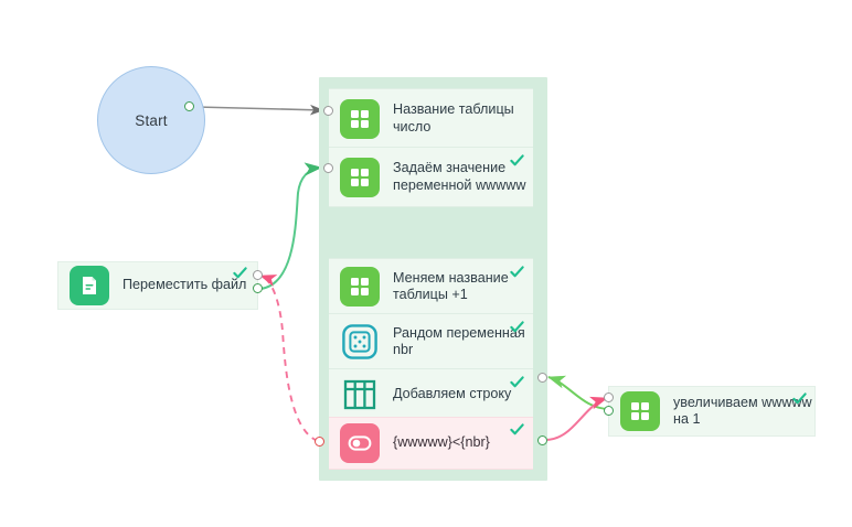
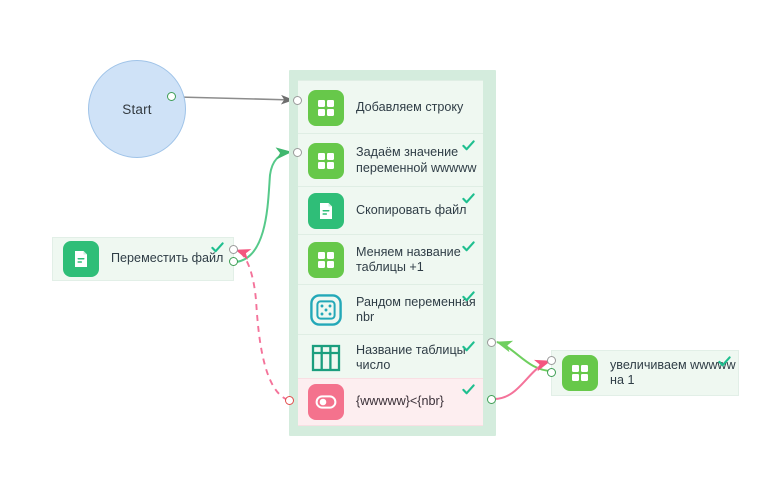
  Start
- Название таблицы число
+ Добавляем строку
  Задаём значение переменной wwwww
+ Скопировать файл
  Меняем название таблицы +1
  Рандом переменная nbr
- Добавляем строку
+ Название таблицы число
  {wwwww}<{nbr}
  Переместить файл
  увеличиваем wwww на 1
